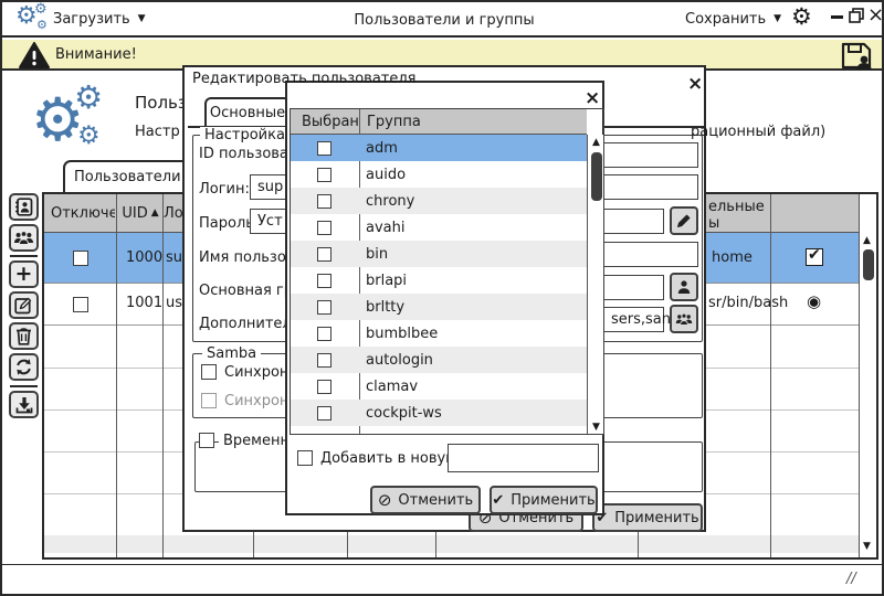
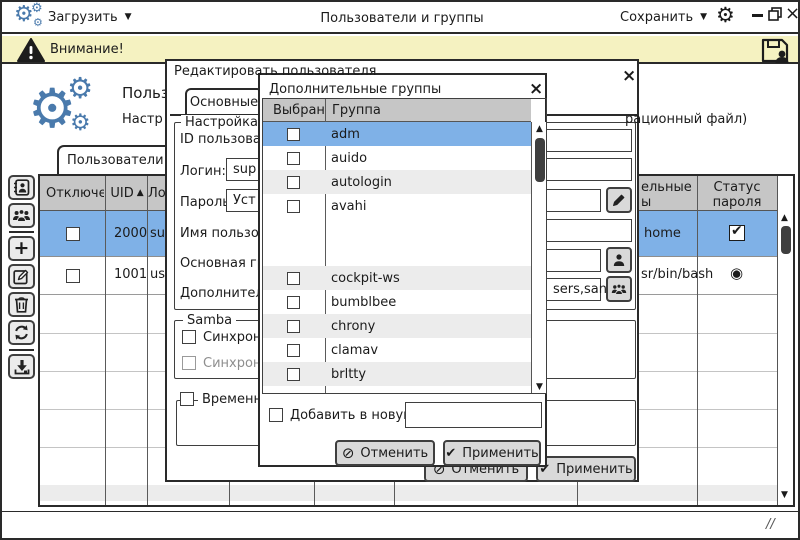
  ⚙
  ⚙
  ⚙
  Загрузить
  ▼
  Пользователи и группы
  Сохранить
  ▼
  ⚙
  ×
  Внимание!
  ⚙
  ⚙
  ⚙
  Поль
  Настр
  рационный файл)
  Пользователи
  +
  Отключе
  UID
  ▲
  Ло
  ельные
  ы
+ Статус
+ пароля
- 1000
+ 2000
  su
  home
  ✔
  1001
  us
  sr/bin/bash
  ◉
  ▲
  ▼
  //
  ×
  Основные
  Настройка
  ID пользова
  Логин:
  sup
  Парол
  Уст
  Имя пользо
  Основная г
  Дополните
  sers,san
  Samba
  ⊘
  Отменить
  ✔
  Применить
  Редактировать пользователя
+ Дополнительные группы
  ×
  Выбран
  Группа
  ▲
  ▼
  adm
  auido
- chrony
+ autologin
  avahi
- bin
- brlapi
- brltty
+ cockpit-ws
  bumblbee
- autologin
+ chrony
  clamav
- cockpit-ws
+ brltty
  Добавить в нову
  ⊘
  Отменить
  ✔
  Применить
